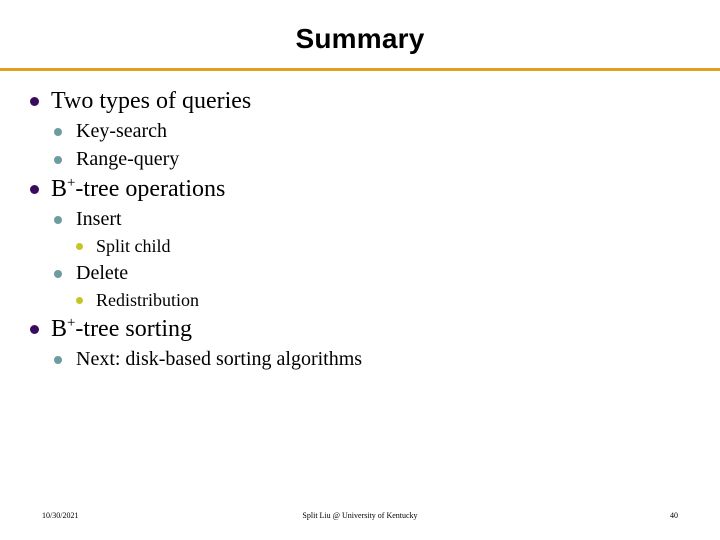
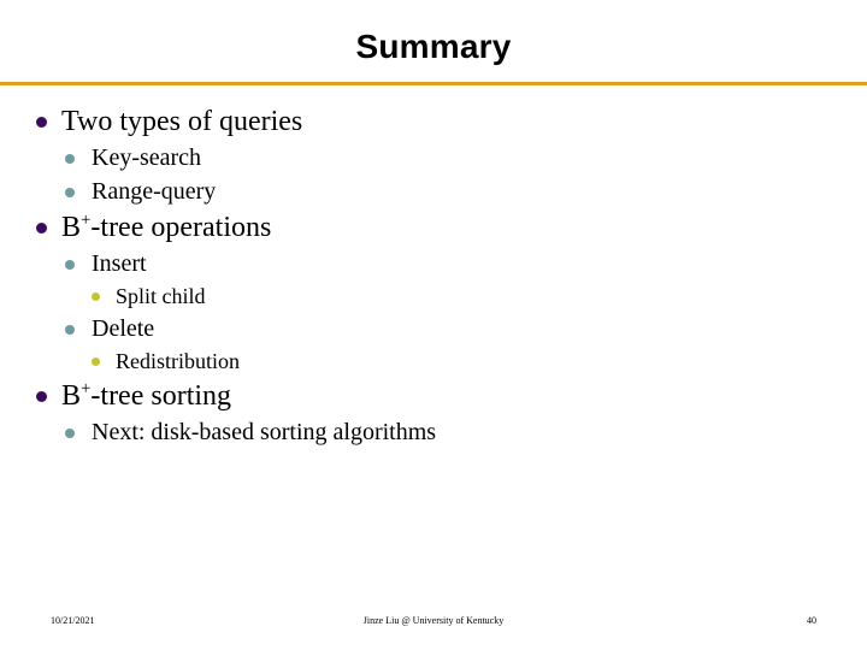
  Summary
  Two types of queries
  Key-search
  Range-query
  B+-tree operations
  Insert
  Split child
  Delete
  Redistribution
  B+-tree sorting
  Next: disk-based sorting algorithms
- 10/30/2021
+ 10/21/2021
- Split Liu @ University of Kentucky
+ Jinze Liu @ University of Kentucky
  40
